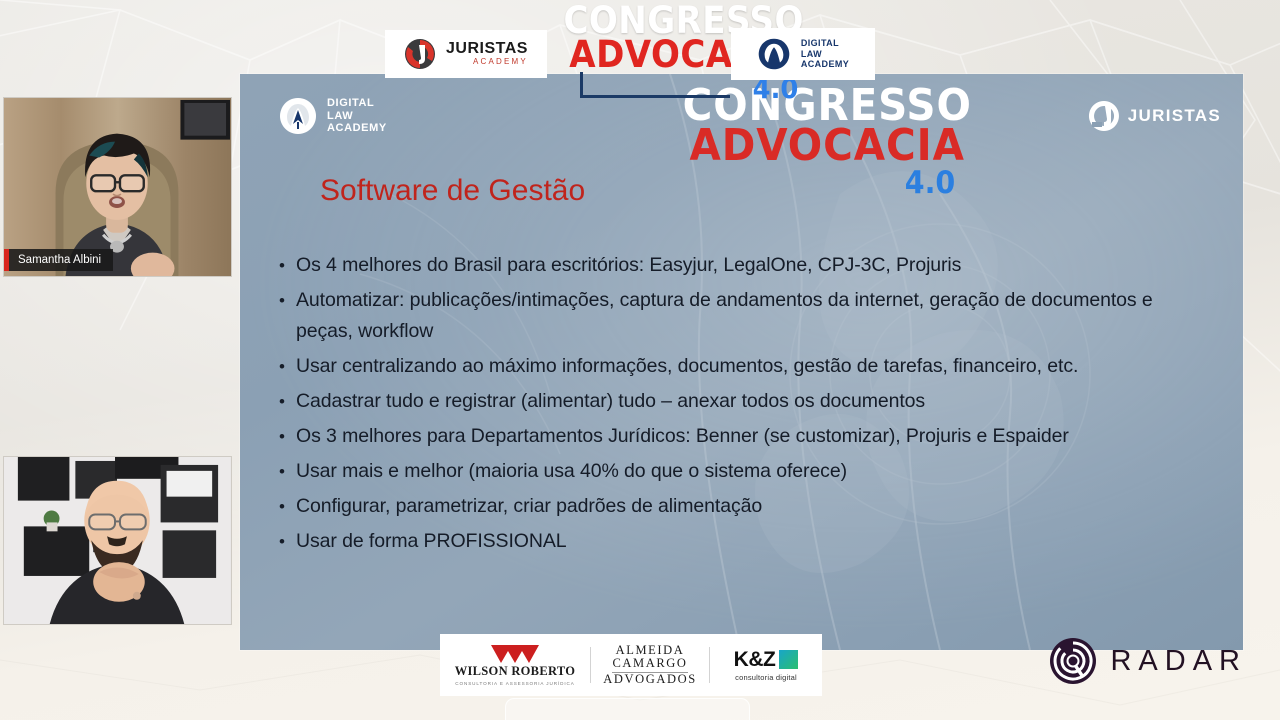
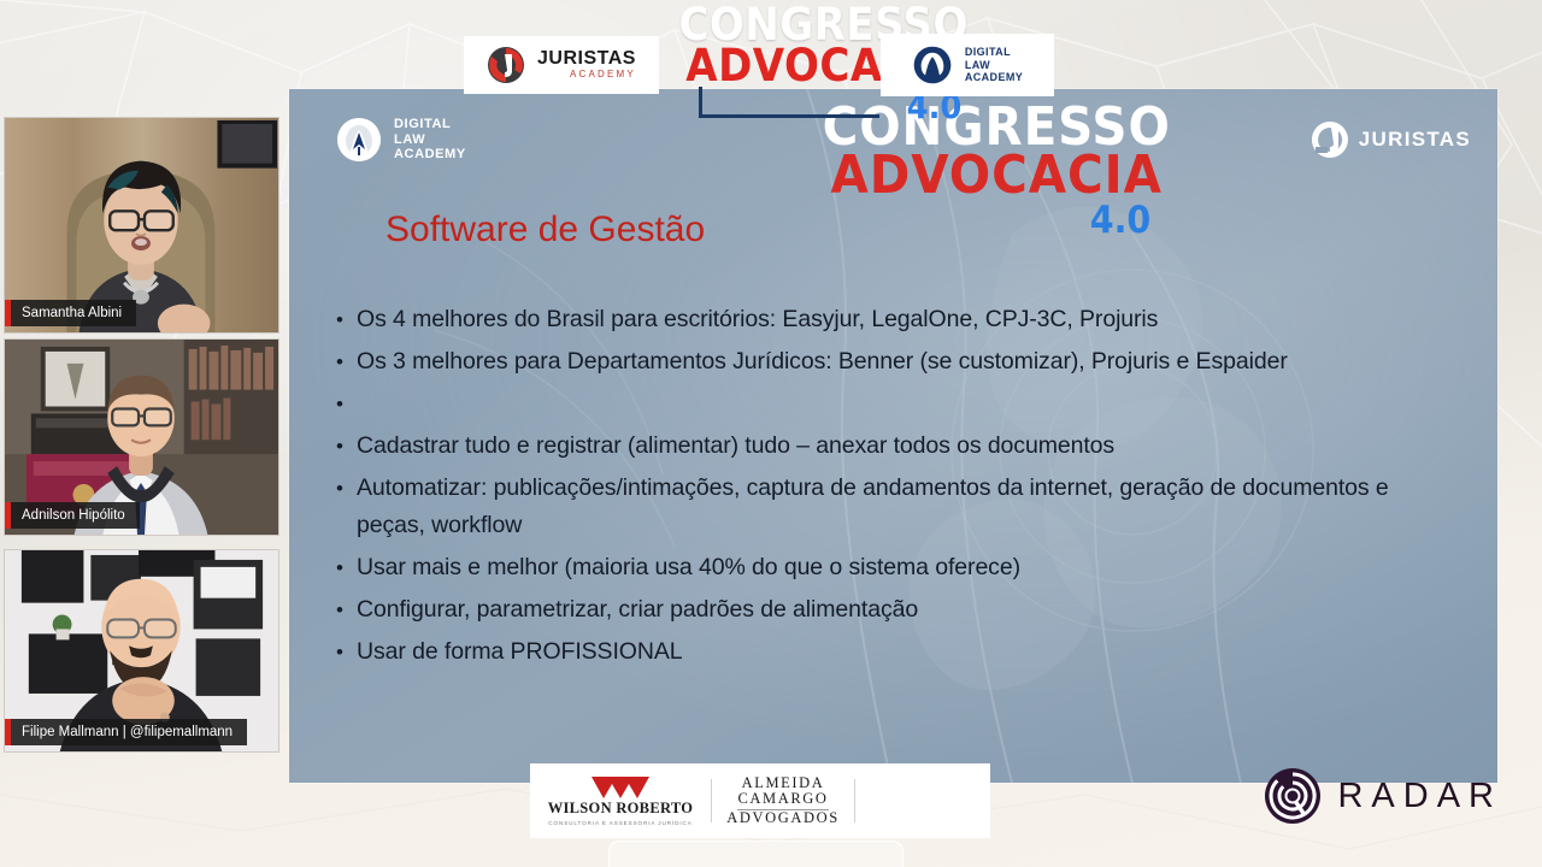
  Samantha Albini
+ Adnilson Hipólito
+ Filipe Mallmann | @filipemallmann
  DIGITAL
  LAW
  ACADEMY
  JURISTAS
  CONGRESSO
  ADVOCACIA
  4.0
  Software de Gestão
  •
  Os 4 melhores do Brasil para escritórios: Easyjur, LegalOne, CPJ-3C, Projuris
  •
- Automatizar: publicações/intimações, captura de andamentos da internet, geração de documentos e peças, workflow
+ Os 3 melhores para Departamentos Jurídicos: Benner (se customizar), Projuris e Espaider
  •
- Usar centralizando ao máximo informações, documentos, gestão de tarefas, financeiro, etc.
  •
  Cadastrar tudo e registrar (alimentar) tudo – anexar todos os documentos
  •
- Os 3 melhores para Departamentos Jurídicos: Benner (se customizar), Projuris e Espaider
+ Automatizar: publicações/intimações, captura de andamentos da internet, geração de documentos e peças, workflow
  •
  Usar mais e melhor (maioria usa 40% do que o sistema oferece)
  •
  Configurar, parametrizar, criar padrões de alimentação
  •
  Usar de forma PROFISSIONAL
  CONGRESSO
  4.0
  JURISTAS
  ACADEMY
  DIGITAL
  LAW
  ACADEMY
  WILSON ROBERTO
  ALMEIDA
  CAMARGO
  ADVOGADOS
- K&Z
- consultoria digital
  RADAR
